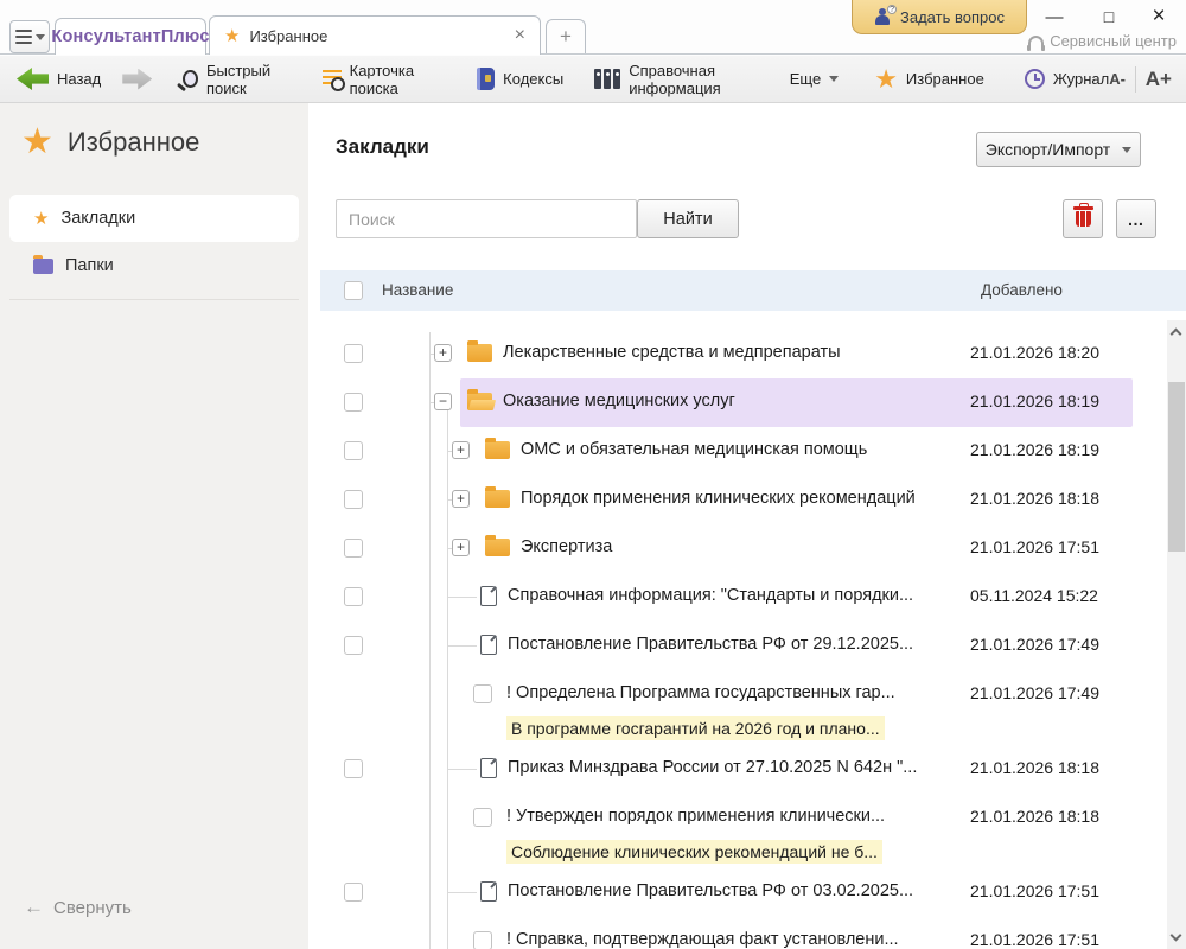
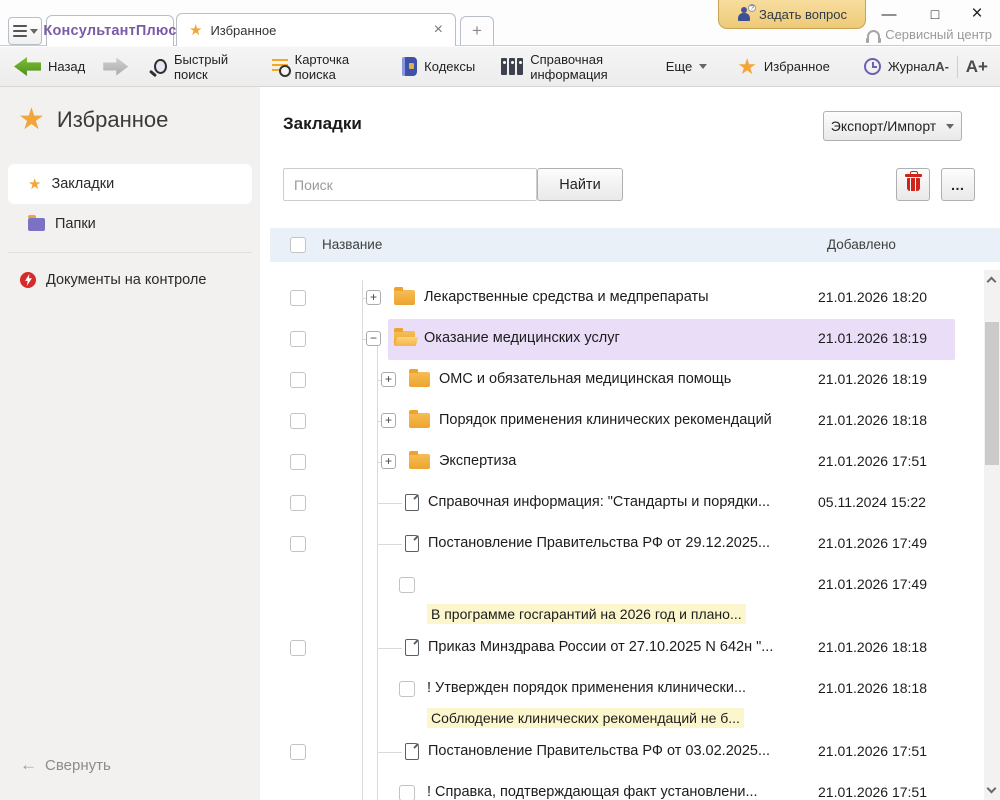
  КонсультантПлюс
  ★
  Избранное
  ×
  +
  Задать вопрос
  —
  □
  ×
  Сервисный центр
  Назад
  Быстрый поиск
  Карточка поиска
  Кодексы
  Справочная информация
  Еще
  ★
  Избранное
  Журнал
  А-
  А+
  ★
  Избранное
  ★
  Закладки
  Папки
+ Документы на контроле
  ←
  Свернуть
  Закладки
  Экспорт/Импорт
  Поиск
  Найти
  …
  Название
  Добавлено
  +
  Лекарственные средства и медпрепараты
  21.01.2026 18:20
  −
  Оказание медицинских услуг
  21.01.2026 18:19
  +
  ОМС и обязательная медицинская помощь
  21.01.2026 18:19
  +
  Порядок применения клинических рекомендаций
  21.01.2026 18:18
  +
  Экспертиза
  21.01.2026 17:51
  Справочная информация: "Стандарты и порядки...
  05.11.2024 15:22
  Постановление Правительства РФ от 29.12.2025...
  21.01.2026 17:49
- ! Определена Программа государственных гар...
  В программе госгарантий на 2026 год и плано...
  21.01.2026 17:49
  Приказ Минздрава России от 27.10.2025 N 642н "...
  21.01.2026 18:18
  ! Утвержден порядок применения клинически...
  Соблюдение клинических рекомендаций не б...
  21.01.2026 18:18
  Постановление Правительства РФ от 03.02.2025...
  21.01.2026 17:51
  ! Справка, подтверждающая факт установлени...
  21.01.2026 17:51
